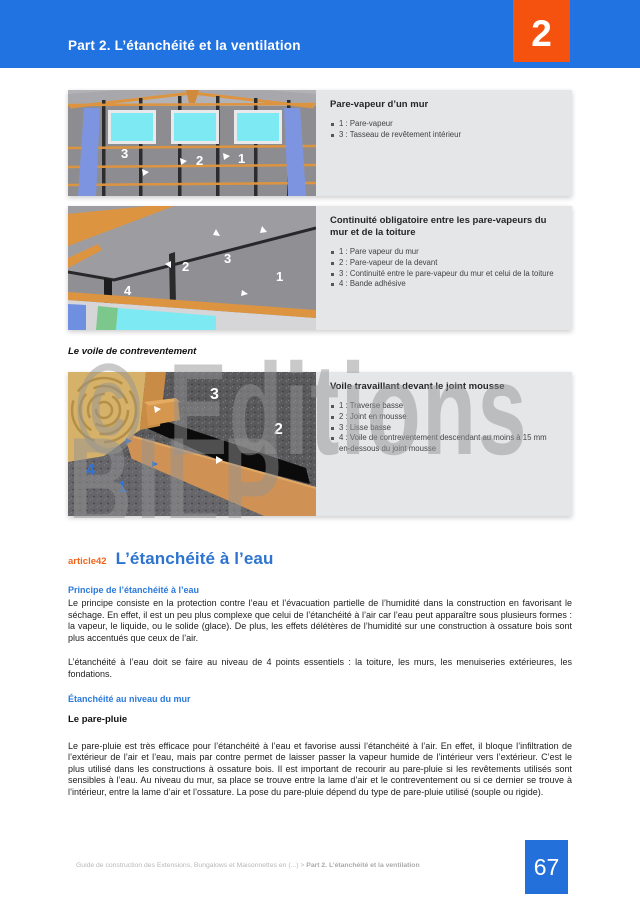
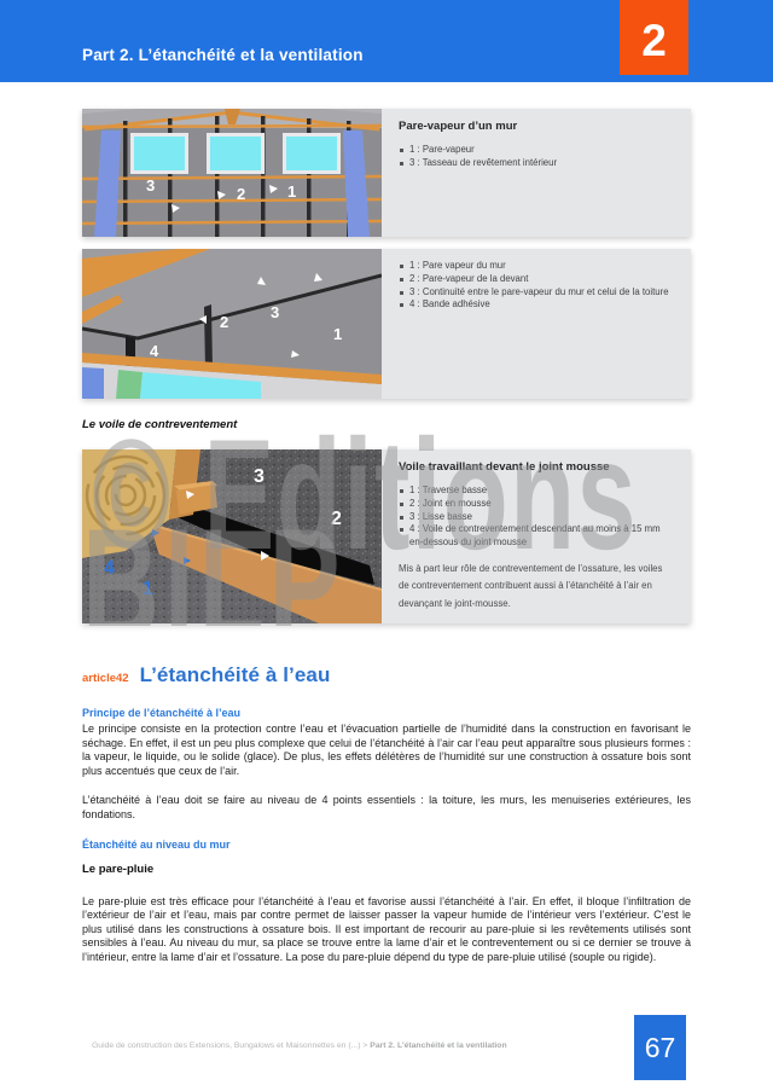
  Part 2. L’étanchéité et la ventilation
  2
  3
  2
  1
  Pare-vapeur d’un mur
  1 : Pare-vapeur
  3 : Tasseau de revêtement intérieur
  4
  2
  3
  1
- Continuité obligatoire entre les pare-vapeurs du mur et de la toiture
  1 : Pare vapeur du mur
  2 : Pare-vapeur de la devant
  3 : Continuité entre le pare-vapeur du mur et celui de la toiture
  4 : Bande adhésive
  Le voile de contreventement
  3
  2
  4
  1
  Voile travaillant devant le joint mousse
  1 : Traverse basse
  2 : Joint en mousse
  3 : Lisse basse
  4 : Voile de contreventement descendant au moins à 15 mm en-dessous du joint mousse
+ Mis à part leur rôle de contreventement de l’ossature, les voiles de contreventement contribuent aussi à l’étanchéité à l’air en devançant le joint-mousse.
  © Editions
  BILP
  article42
  L’étanchéité à l’eau
  Principe de l’étanchéité à l’eau
  Le principe consiste en la protection contre l’eau et l’évacuation partielle de l’humidité dans la construction en favorisant le séchage. En effet, il est un peu plus complexe que celui de l’étanchéité à l’air car l’eau peut apparaître sous plusieurs formes : la vapeur, le liquide, ou le solide (glace). De plus, les effets délétères de l’humidité sur une construction à ossature bois sont plus accentués que ceux de l’air.
  L’étanchéité à l’eau doit se faire au niveau de 4 points essentiels : la toiture, les murs, les menuiseries extérieures, les fondations.
  Étanchéité au niveau du mur
  Le pare-pluie
  Le pare-pluie est très efficace pour l’étanchéité à l’eau et favorise aussi l’étanchéité à l’air. En effet, il bloque l’infiltration de l’extérieur de l’air et l’eau, mais par contre permet de laisser passer la vapeur humide de l’intérieur vers l’extérieur. C’est le plus utilisé dans les constructions à ossature bois. Il est important de recourir au pare-pluie si les revêtements utilisés sont sensibles à l’eau. Au niveau du mur, sa place se trouve entre la lame d’air et le contreventement ou si ce dernier se trouve à l’intérieur, entre la lame d’air et l’ossature. La pose du pare-pluie dépend du type de pare-pluie utilisé (souple ou rigide).
  67
